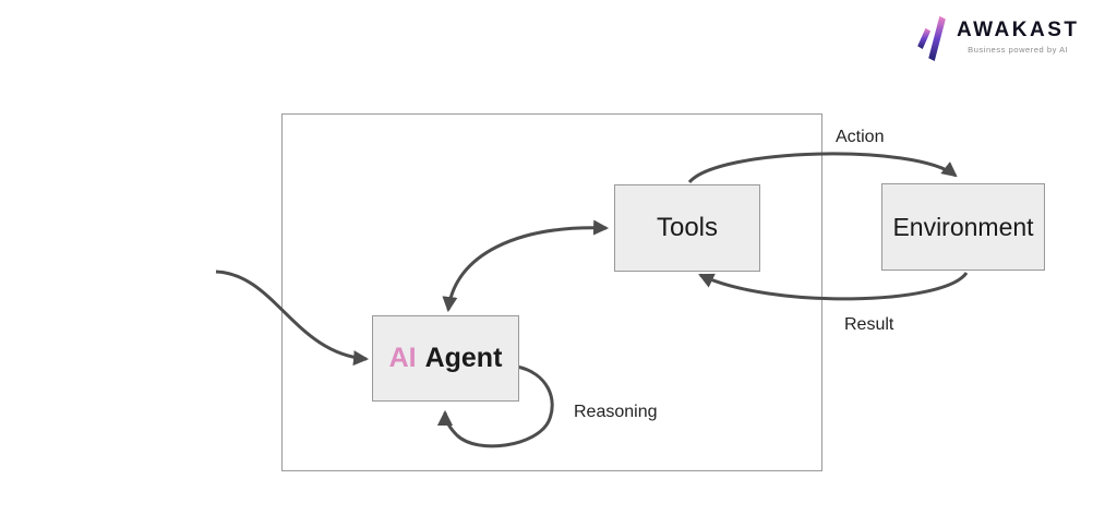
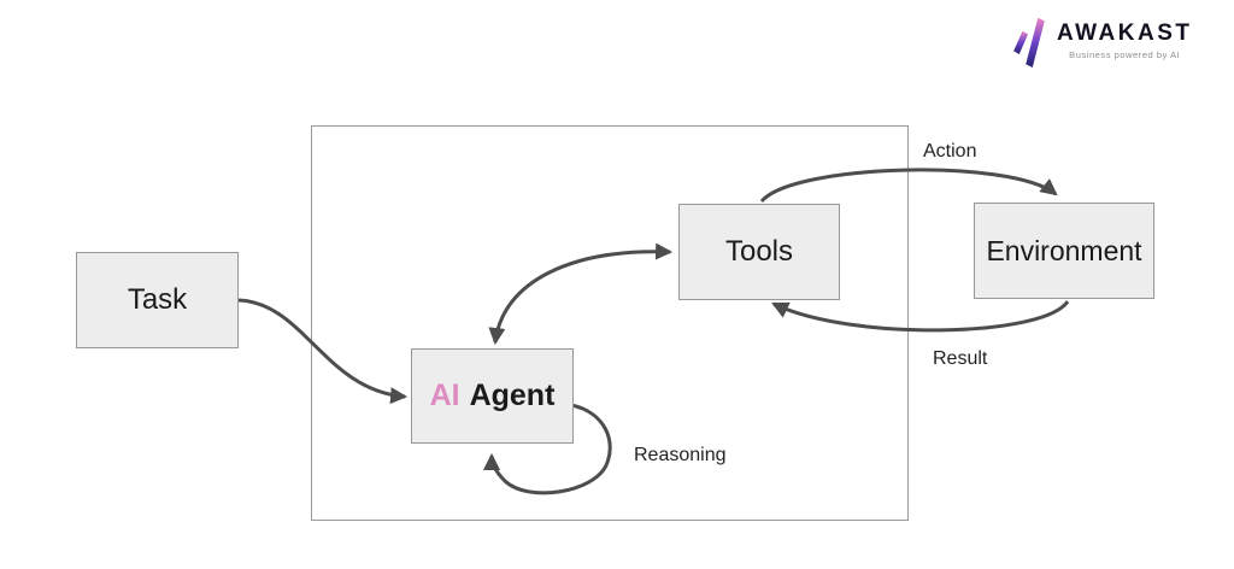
  AWAKAST
  Business powered by AI
+ Task
  AI
  Agent
  Tools
  Environment
  Action
  Result
  Reasoning
